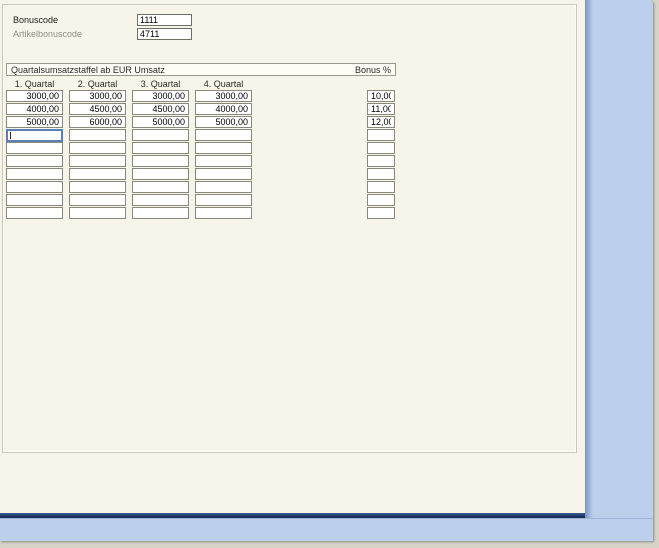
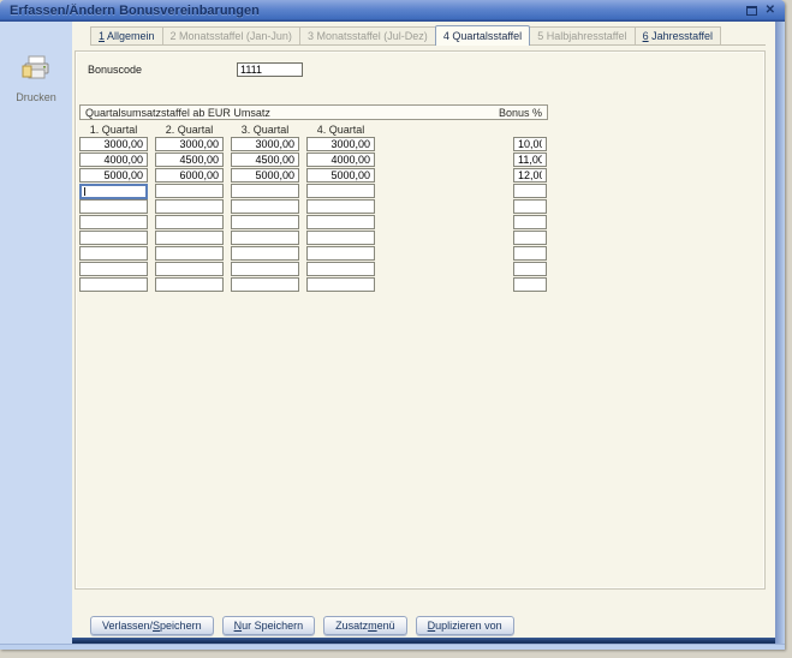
+ Erfassen/Ändern Bonusvereinbarungen
+ ✕
+ Drucken
+ 1 Allgemein
+ 2 Monatsstaffel (Jan-Jun)
+ 3 Monatsstaffel (Jul-Dez)
+ 4 Quartalsstaffel
+ 5 Halbjahresstaffel
+ 6 Jahresstaffel
  Bonuscode
  1111
- Artikelbonuscode
- 4711
  Quartalsumsatzstaffel ab EUR Umsatz
  Bonus %
  1. Quartal
  2. Quartal
  3. Quartal
  4. Quartal
  3000,00
  3000,00
  3000,00
  3000,00
  10,0
  4000,00
  4500,00
  4500,00
  4000,00
  11,00
  5000,00
  6000,00
  5000,00
  5000,00
  12,0
+ Verlassen/Speichern
+ Nur Speichern
+ Zusatzmenü
+ Duplizieren von
